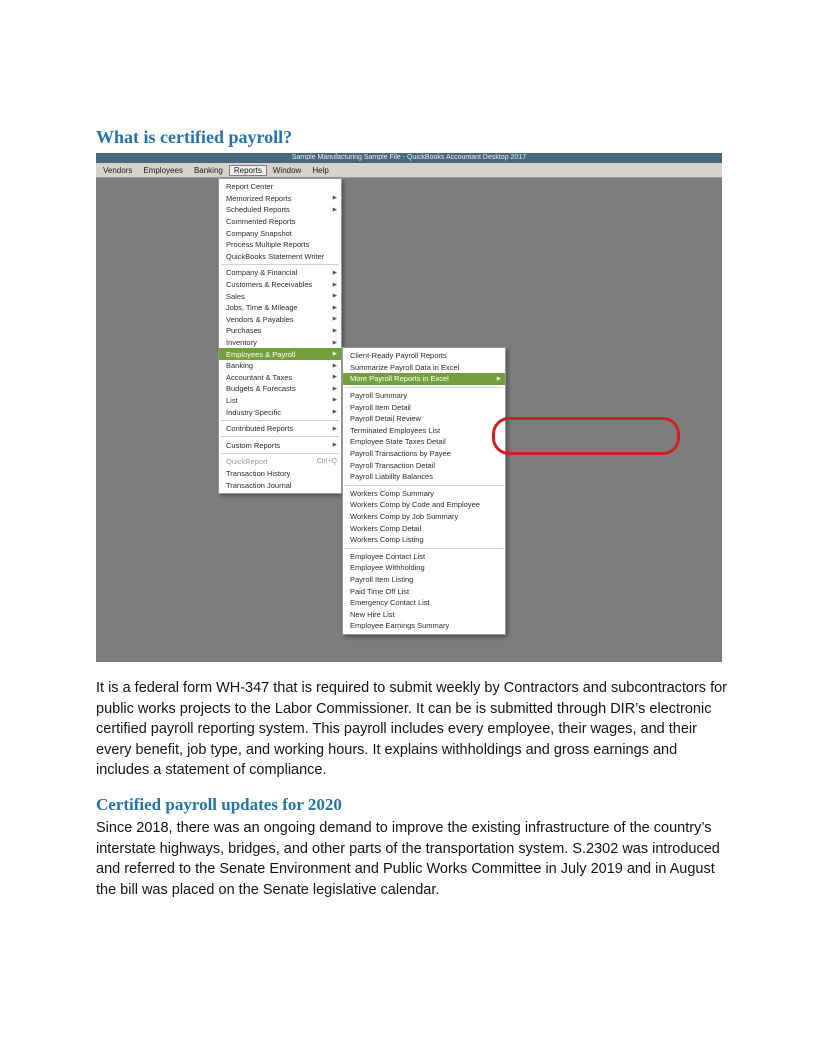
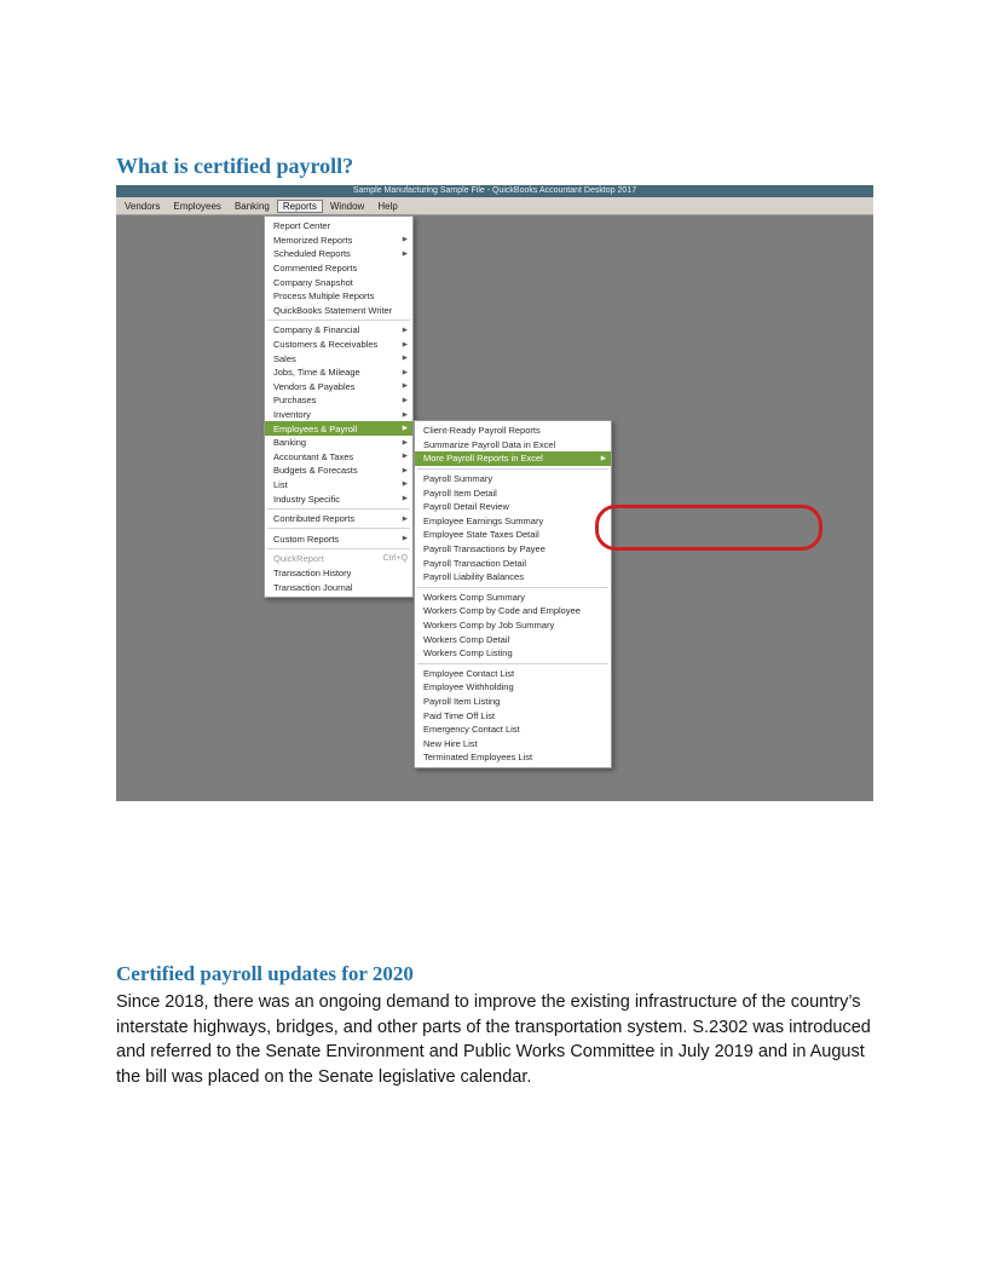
  What is certified payroll?
  Vendors
  Employees
  Banking
  Reports
  Window
  Help
  Report Center
  Memorized Reports
  Scheduled Reports
  Commented Reports
  Company Snapshot
  Process Multiple Reports
  QuickBooks Statement Writer
  Company & Financial
  Customers & Receivables
  Sales
  Jobs, Time & Mileage
  Vendors & Payables
  Purchases
  Inventory
  Employees & Payroll
  Banking
  Accountant & Taxes
  Budgets & Forecasts
  List
  Industry Specific
  Contributed Reports
  Custom Reports
  QuickReport
  Transaction History
  Transaction Journal
  Client-Ready Payroll Reports
  Summarize Payroll Data in Excel
  More Payroll Reports in Excel
  Payroll Summary
  Payroll Item Detail
  Payroll Detail Review
- Terminated Employees List
+ Employee Earnings Summary
  Employee State Taxes Detail
  Payroll Transactions by Payee
  Payroll Transaction Detail
  Payroll Liability Balances
  Workers Comp Summary
  Workers Comp by Code and Employee
  Workers Comp by Job Summary
  Workers Comp Detail
  Workers Comp Listing
  Employee Contact List
  Employee Withholding
  Payroll Item Listing
  Paid Time Off List
  Emergency Contact List
  New Hire List
- Employee Earnings Summary
+ Terminated Employees List
- It is a federal form WH-347 that is required to submit weekly by Contractors and subcontractors for public works projects to the Labor Commissioner. It can be is submitted through DIR’s electronic certified payroll reporting system. This payroll includes every employee, their wages, and their every benefit, job type, and working hours. It explains withholdings and gross earnings and includes a statement of compliance.
  Certified payroll updates for 2020
  Since 2018, there was an ongoing demand to improve the existing infrastructure of the country’s interstate highways, bridges, and other parts of the transportation system. S.2302 was introduced and referred to the Senate Environment and Public Works Committee in July 2019 and in August the bill was placed on the Senate legislative calendar.
